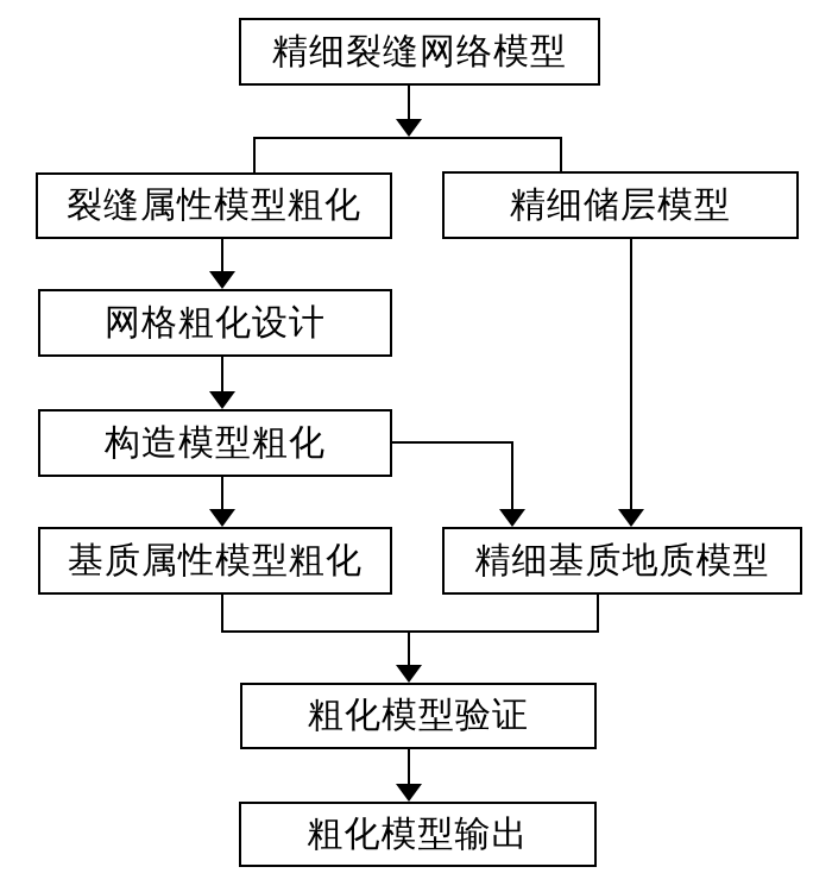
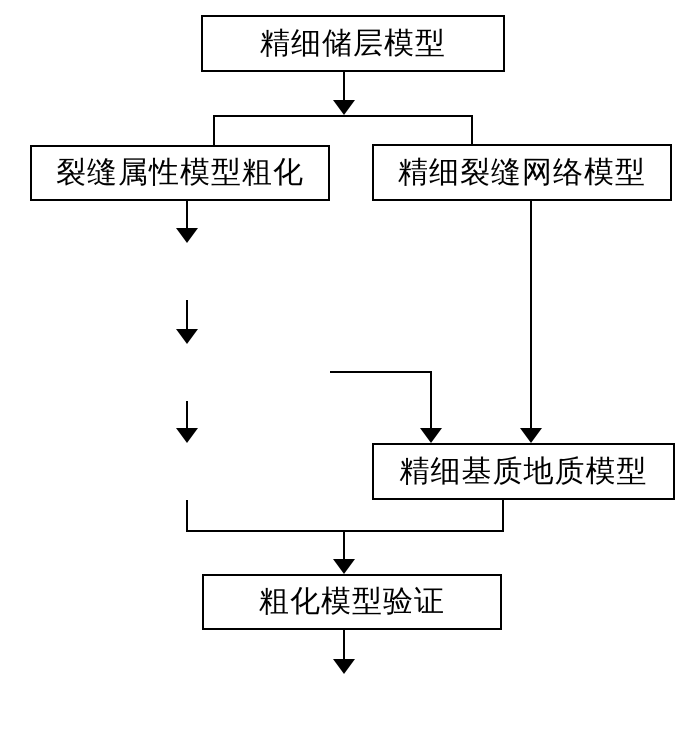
- 精细裂缝网络模型
+ 精细储层模型
  裂缝属性模型粗化
- 精细储层模型
+ 精细裂缝网络模型
- 网格粗化设计
- 构造模型粗化
- 基质属性模型粗化
  精细基质地质模型
  粗化模型验证
- 粗化模型输出
